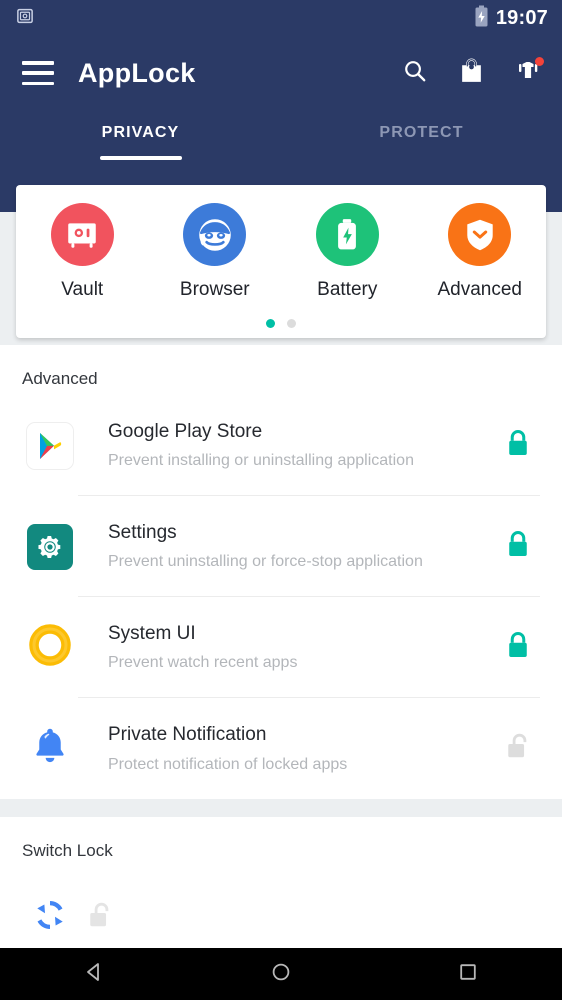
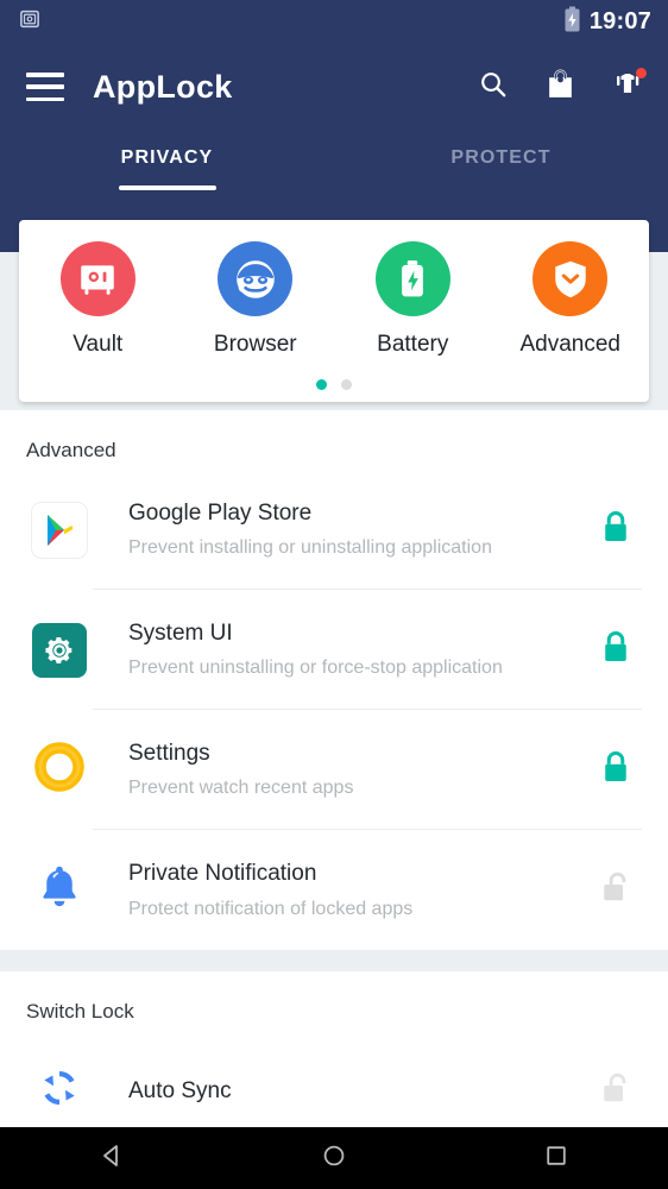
  19:07
  AppLock
  PRIVACY
  PROTECT
  Advanced
  Google Play Store
  Prevent installing or uninstalling application
- Settings
+ System UI
  Prevent uninstalling or force-stop application
- System UI
+ Settings
  Prevent watch recent apps
  Private Notification
  Protect notification of locked apps
  Switch Lock
+ Auto Sync
  Vault
  Browser
  Battery
  Advanced
